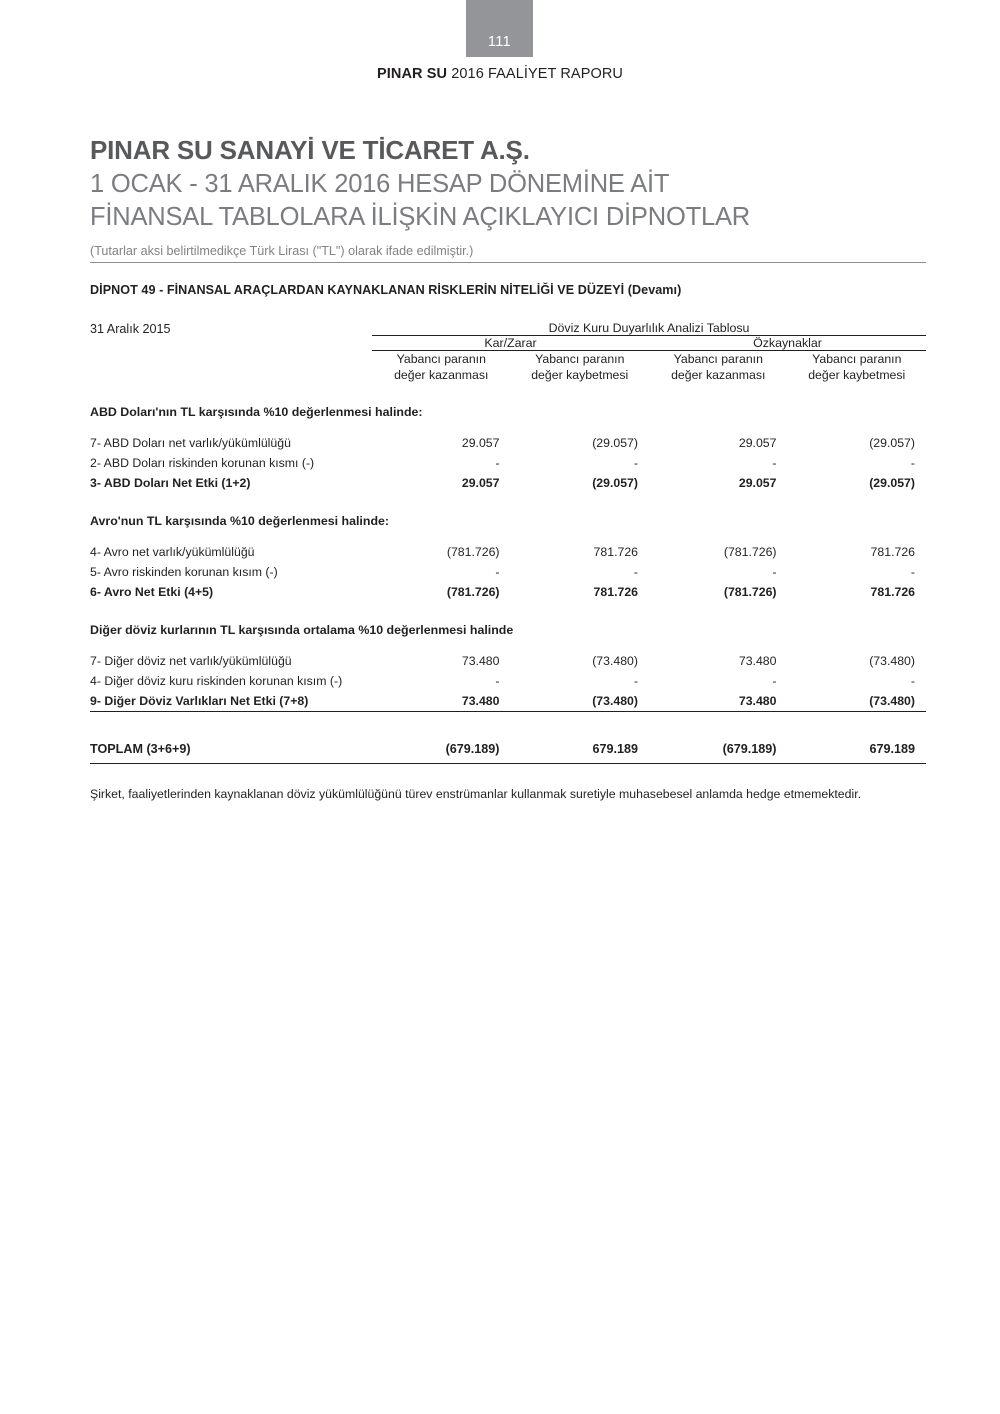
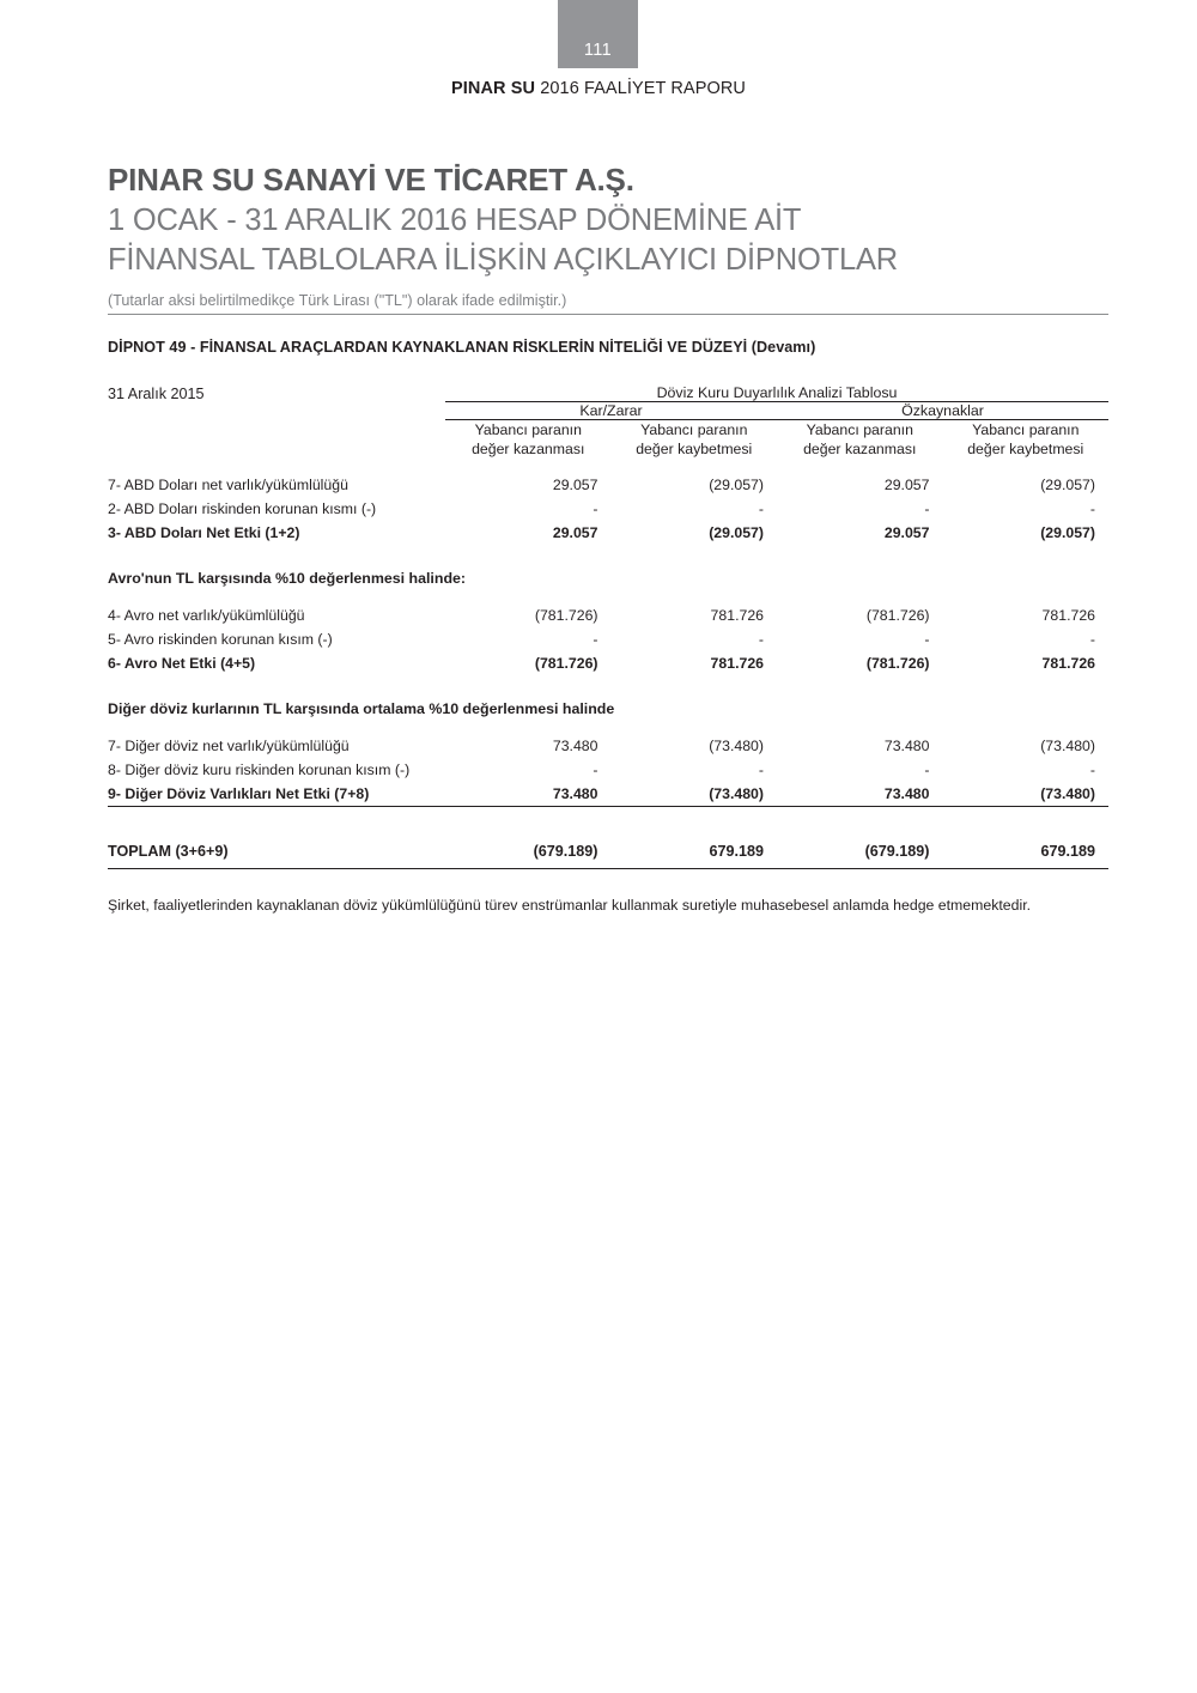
  111
  PINAR SU 2016 FAALİYET RAPORU
  PINAR SU SANAYİ VE TİCARET A.Ş.
  1 OCAK - 31 ARALIK 2016 HESAP DÖNEMİNE AİT
  FİNANSAL TABLOLARA İLİŞKİN AÇIKLAYICI DİPNOTLAR
  (Tutarlar aksi belirtilmedikçe Türk Lirası ("TL") olarak ifade edilmiştir.)
  DİPNOT 49 - FİNANSAL ARAÇLARDAN KAYNAKLANAN RİSKLERİN NİTELİĞİ VE DÜZEYİ (Devamı)
  31 Aralık 2015	Döviz Kuru Duyarlılık Analizi Tablosu
  	Kar/Zarar	Özkaynaklar
  	Yabancı paranın değer kazanması	Yabancı paranın değer kaybetmesi	Yabancı paranın değer kazanması	Yabancı paranın değer kaybetmesi
- ABD Doları'nın TL karşısında %10 değerlenmesi halinde:
  7- ABD Doları net varlık/yükümlülüğü	29.057	(29.057)	29.057	(29.057)
  2- ABD Doları riskinden korunan kısmı (-)	-	-	-	-
  3- ABD Doları Net Etki (1+2)	29.057	(29.057)	29.057	(29.057)
  Avro'nun TL karşısında %10 değerlenmesi halinde:
  4- Avro net varlık/yükümlülüğü	(781.726)	781.726	(781.726)	781.726
  5- Avro riskinden korunan kısım (-)	-	-	-	-
  6- Avro Net Etki (4+5)	(781.726)	781.726	(781.726)	781.726
  Diğer döviz kurlarının TL karşısında ortalama %10 değerlenmesi halinde
  7- Diğer döviz net varlık/yükümlülüğü	73.480	(73.480)	73.480	(73.480)
- 4- Diğer döviz kuru riskinden korunan kısım (-)	-	-	-	-
+ 8- Diğer döviz kuru riskinden korunan kısım (-)	-	-	-	-
  9- Diğer Döviz Varlıkları Net Etki (7+8)	73.480	(73.480)	73.480	(73.480)
  TOPLAM (3+6+9)	(679.189)	679.189	(679.189)	679.189
  Şirket, faaliyetlerinden kaynaklanan döviz yükümlülüğünü türev enstrümanlar kullanmak suretiyle muhasebesel anlamda hedge etmemektedir.
